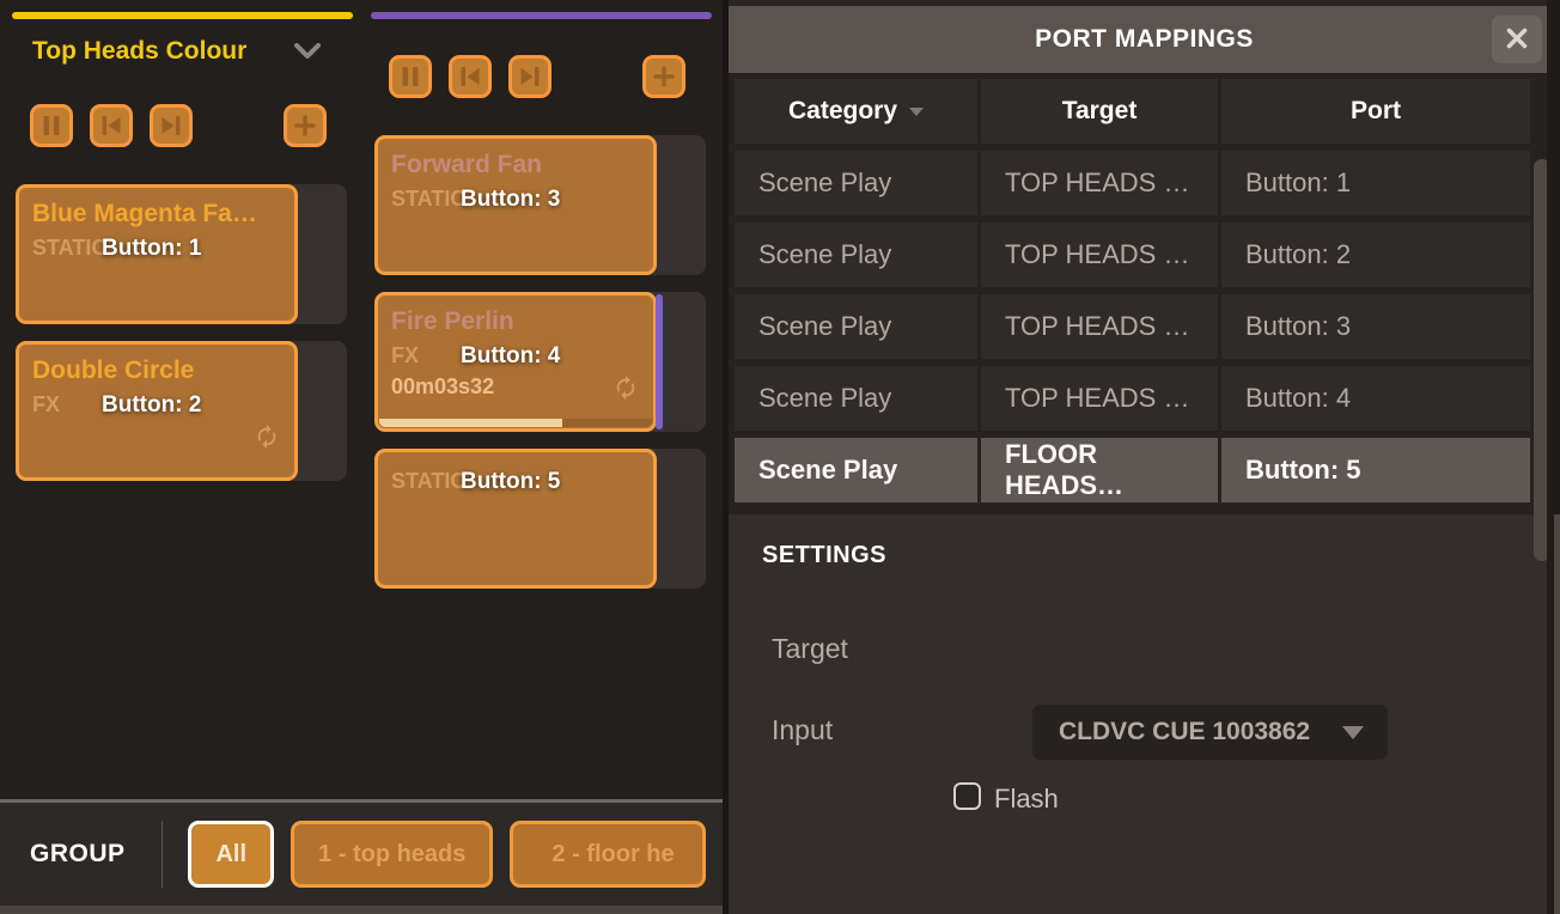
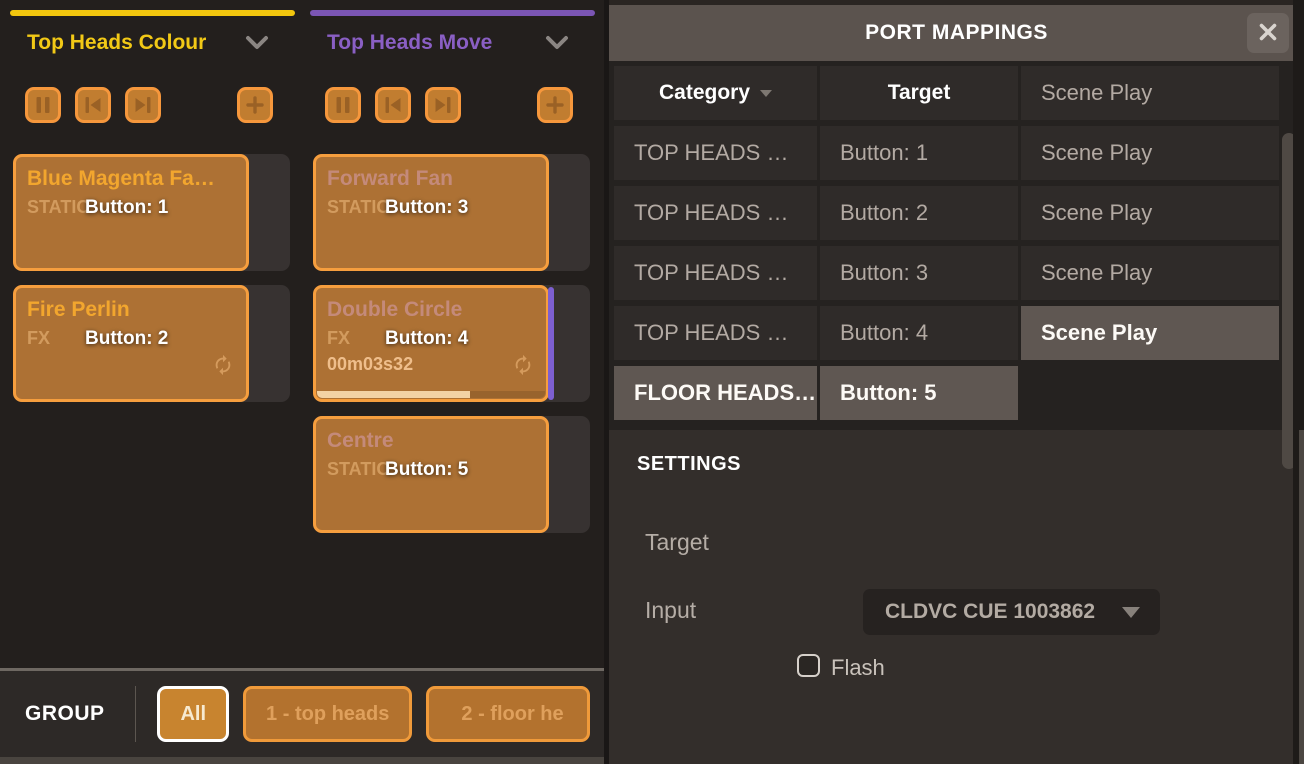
  Top Heads Colour
  Blue Magenta Fa…
  STATIC
  Button: 1
- Double Circle
+ Fire Perlin
  FX
  Button: 2
+ Top Heads Move
  Forward Fan
  STATIC
  Button: 3
- Fire Perlin
+ Double Circle
  FX
  Button: 4
  00m03s32
+ Centre
  STATIC
  Button: 5
  GROUP
  All
  1 - top heads
  2 - floor he
  PORT MAPPINGS
  Category
  Target
- Port
  Scene Play
  TOP HEADS …
  Button: 1
  Scene Play
  TOP HEADS …
  Button: 2
  Scene Play
  TOP HEADS …
  Button: 3
  Scene Play
  TOP HEADS …
  Button: 4
  Scene Play
  FLOOR HEADS…
  Button: 5
  SETTINGS
  Target
  Input
  CLDVC CUE 1003862
  Flash
